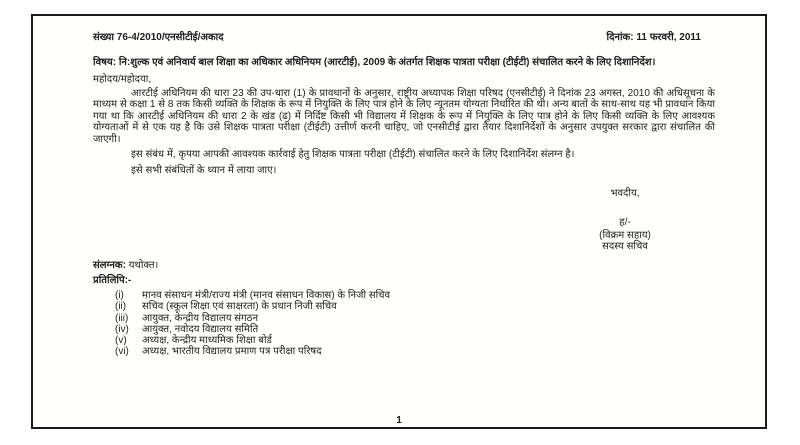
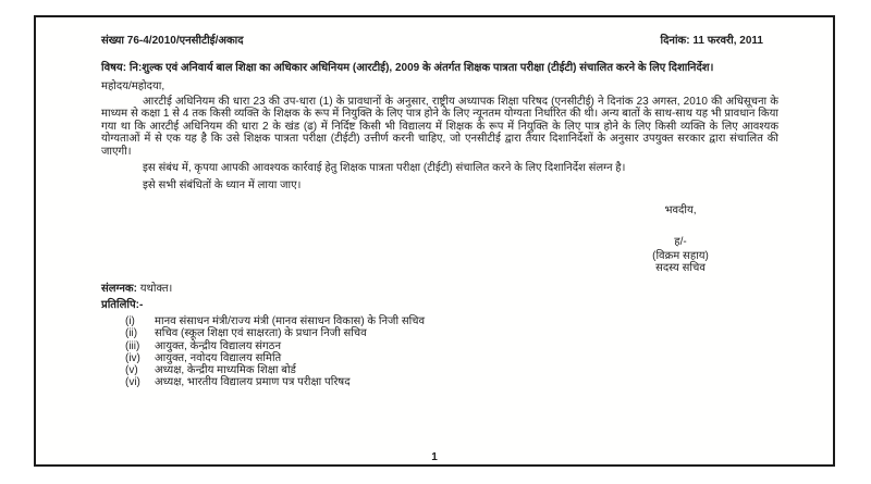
  संख्या 76-4/2010/एनसीटीई/अकाद
  दिनांक: 11 फरवरी, 2011
  विषय: नि:शुल्क एवं अनिवार्य बाल शिक्षा का अधिकार अधिनियम (आरटीई), 2009 के अंतर्गत शिक्षक पात्रता परीक्षा (टीईटी) संचालित करने के लिए दिशानिर्देश।
  महोदय/महोदया,
- आरटीई अधिनियम की धारा 23 की उप-धारा (1) के प्रावधानों के अनुसार, राष्ट्रीय अध्यापक शिक्षा परिषद (एनसीटीई) ने दिनांक 23 अगस्त, 2010 की अधिसूचना के माध्यम से कक्षा 1 से 8 तक किसी व्यक्ति के शिक्षक के रूप में नियुक्ति के लिए पात्र होने के लिए न्यूनतम योग्यता निर्धारित की थी। अन्य बातों के साथ-साथ यह भी प्रावधान किया गया था कि आरटीई अधिनियम की धारा 2 के खंड (ढ) में निर्दिष्ट किसी भी विद्यालय में शिक्षक के रूप में नियुक्ति के लिए पात्र होने के लिए किसी व्यक्ति के लिए आवश्यक योग्यताओं में से एक यह है कि उसे शिक्षक पात्रता परीक्षा (टीईटी) उत्तीर्ण करनी चाहिए, जो एनसीटीई द्वारा तैयार दिशानिर्देशों के अनुसार उपयुक्त सरकार द्वारा संचालित की जाएगी।
+ आरटीई अधिनियम की धारा 23 की उप-धारा (1) के प्रावधानों के अनुसार, राष्ट्रीय अध्यापक शिक्षा परिषद (एनसीटीई) ने दिनांक 23 अगस्त, 2010 की अधिसूचना के माध्यम से कक्षा 1 से 4 तक किसी व्यक्ति के शिक्षक के रूप में नियुक्ति के लिए पात्र होने के लिए न्यूनतम योग्यता निर्धारित की थी। अन्य बातों के साथ-साथ यह भी प्रावधान किया गया था कि आरटीई अधिनियम की धारा 2 के खंड (ढ) में निर्दिष्ट किसी भी विद्यालय में शिक्षक के रूप में नियुक्ति के लिए पात्र होने के लिए किसी व्यक्ति के लिए आवश्यक योग्यताओं में से एक यह है कि उसे शिक्षक पात्रता परीक्षा (टीईटी) उत्तीर्ण करनी चाहिए, जो एनसीटीई द्वारा तैयार दिशानिर्देशों के अनुसार उपयुक्त सरकार द्वारा संचालित की जाएगी।
  इस संबंध में, कृपया आपकी आवश्यक कार्रवाई हेतु शिक्षक पात्रता परीक्षा (टीईटी) संचालित करने के लिए दिशानिर्देश संलग्न है।
  इसे सभी संबंधितों के ध्यान में लाया जाए।
  भवदीय,
  ह/-
  (विक्रम सहाय)
  सदस्य सचिव
  संलग्नक: यथोक्त।
  प्रतिलिपि:-
  (i)
  मानव संसाधन मंत्री/राज्य मंत्री (मानव संसाधन विकास) के निजी सचिव
  (ii)
  सचिव (स्कूल शिक्षा एवं साक्षरता) के प्रधान निजी सचिव
  (iii)
  आयुक्त, केन्द्रीय विद्यालय संगठन
  (iv)
  आयुक्त, नवोदय विद्यालय समिति
  (v)
  अध्यक्ष, केन्द्रीय माध्यमिक शिक्षा बोर्ड
  (vi)
  अध्यक्ष, भारतीय विद्यालय प्रमाण पत्र परीक्षा परिषद
  1
